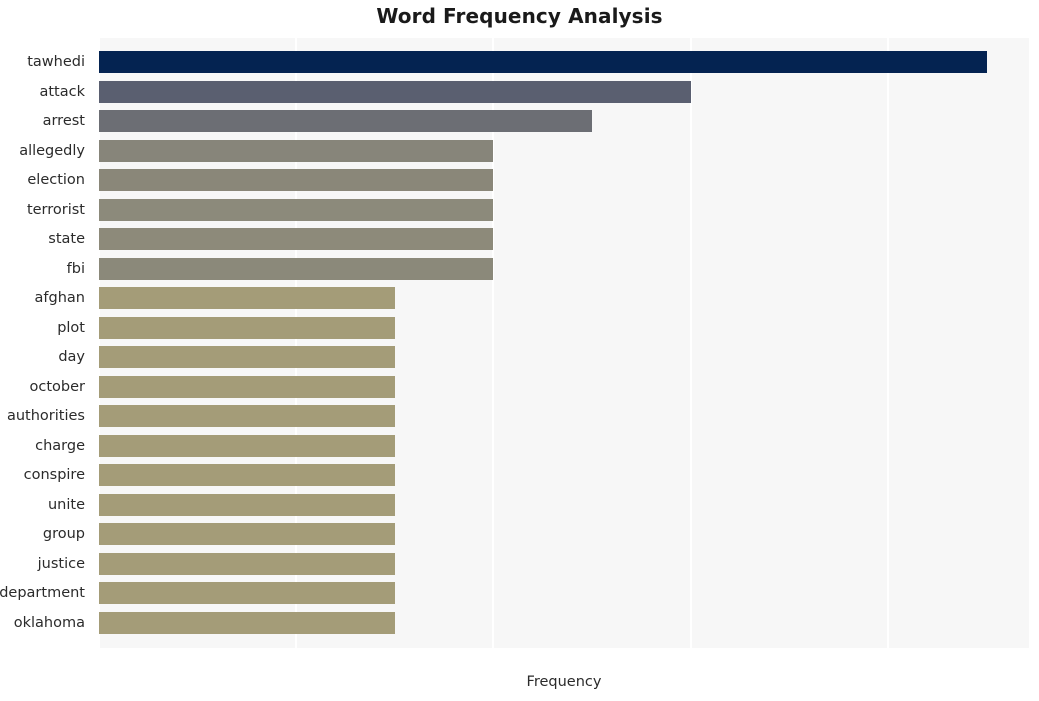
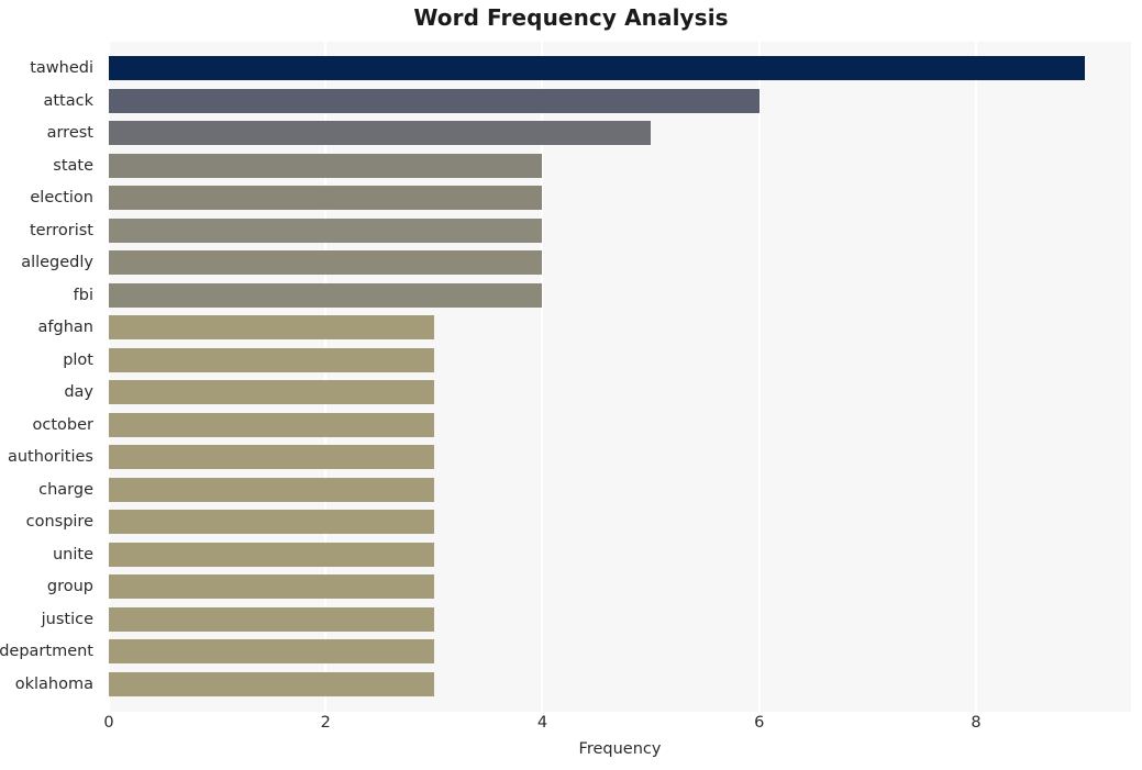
  Word Frequency Analysis
  tawhedi
  attack
  arrest
- allegedly
+ state
  election
  terrorist
- state
+ allegedly
  fbi
  afghan
  plot
  day
  october
  authorities
  charge
  conspire
  unite
  group
  justice
  department
  oklahoma
+ 0
+ 2
+ 4
+ 6
+ 8
  Frequency
